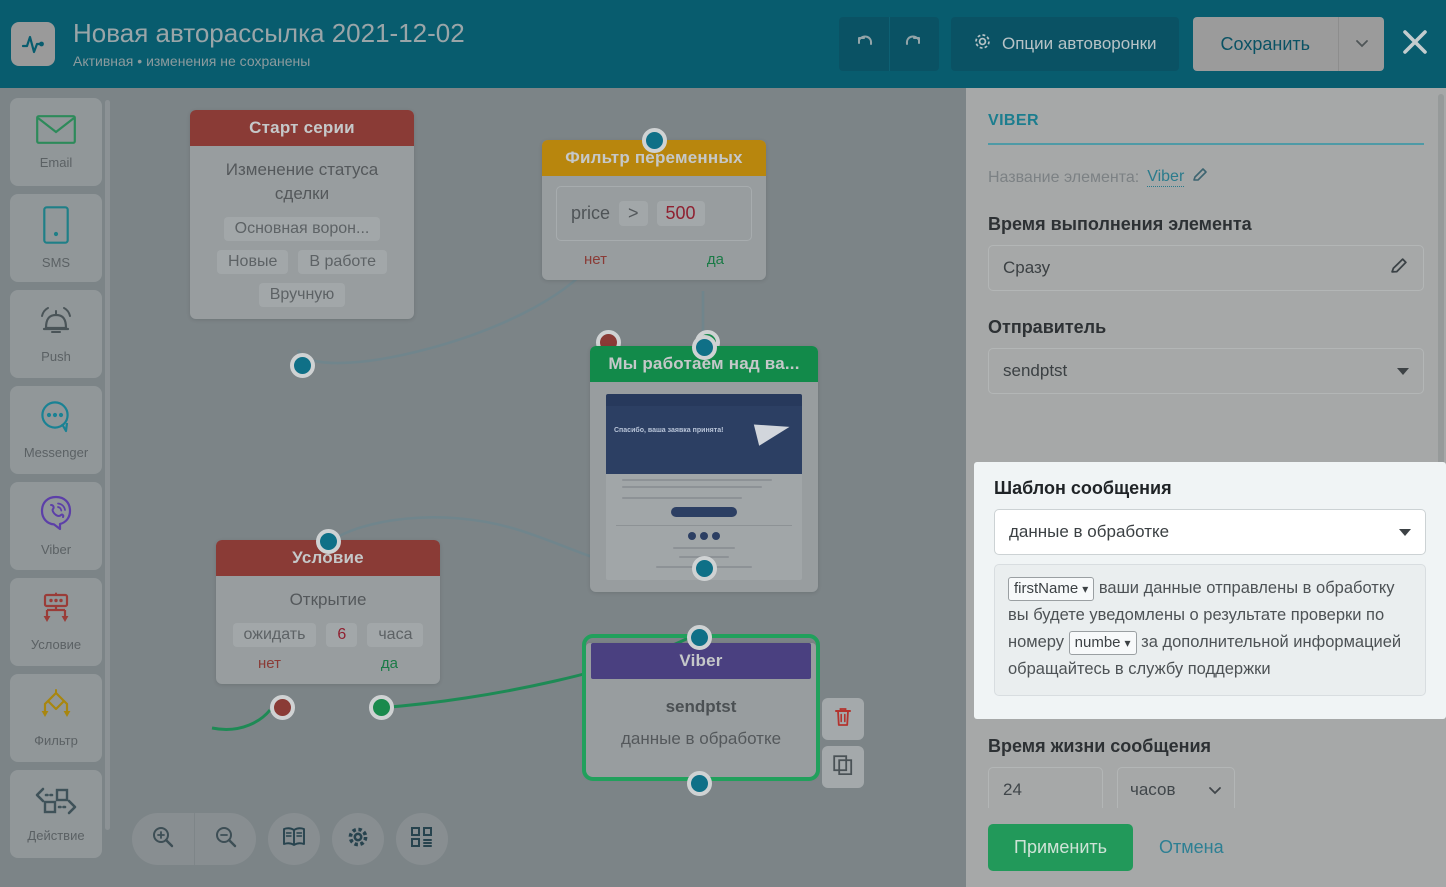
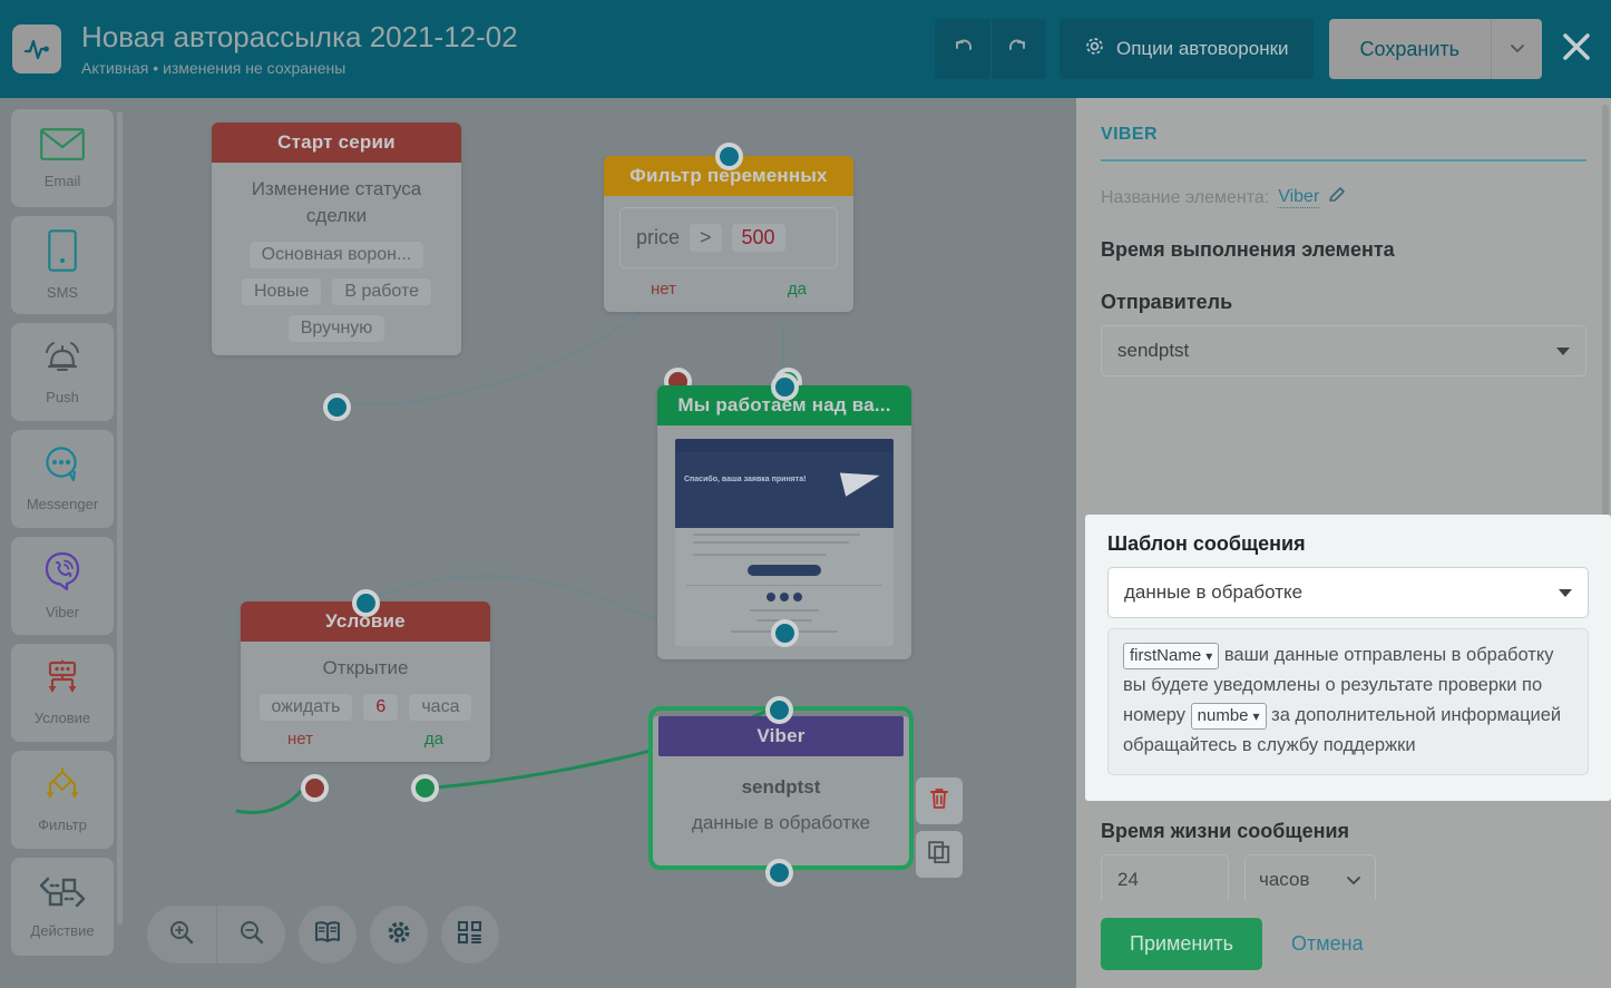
  Новая авторассылка 2021-12-02
  Активная • изменения не сохранены
  Опции автоворонки
  Сохранить
  Email
  SMS
  Push
  Messenger
  Viber
  Условие
  Фильтр
  Действие
  Старт серии
  Изменение статуса сделки
  Основная ворон...
  Новые
  В работе
  Вручную
  Фильтр переменных
  price
  >
  500
  нет
  да
  Мы работаем над ва...
  Условие
  Открытие
  ожидать
  6
  часа
  нет
  да
  Viber
  sendptst
  данные в обработке
  VIBER
  Название элемента:
  Viber
  Время выполнения элемента
- Сразу
  Отправитель
  sendptst
  Шаблон сообщения
  данные в обработке
  firstName
  ▾
  ваши данные отправлены в обработку вы будете уведомлены о результате проверки по номеру
  numbe
  ▾
  за дополнительной информацией обращайтесь в службу поддержки
  Время жизни сообщения
  24
  часов
  Применить
  Отмена
